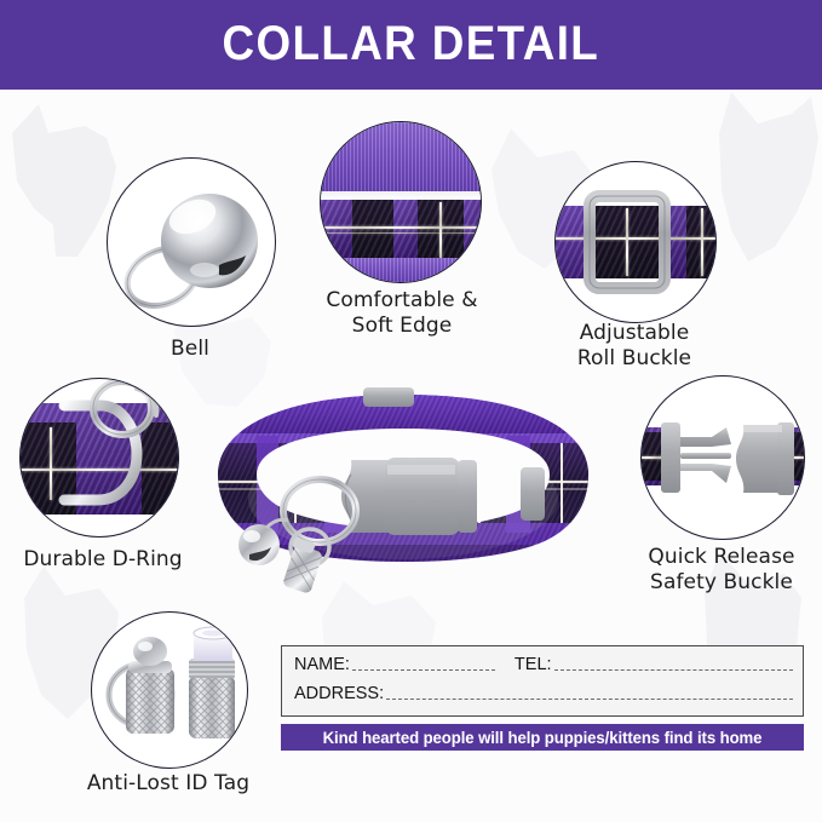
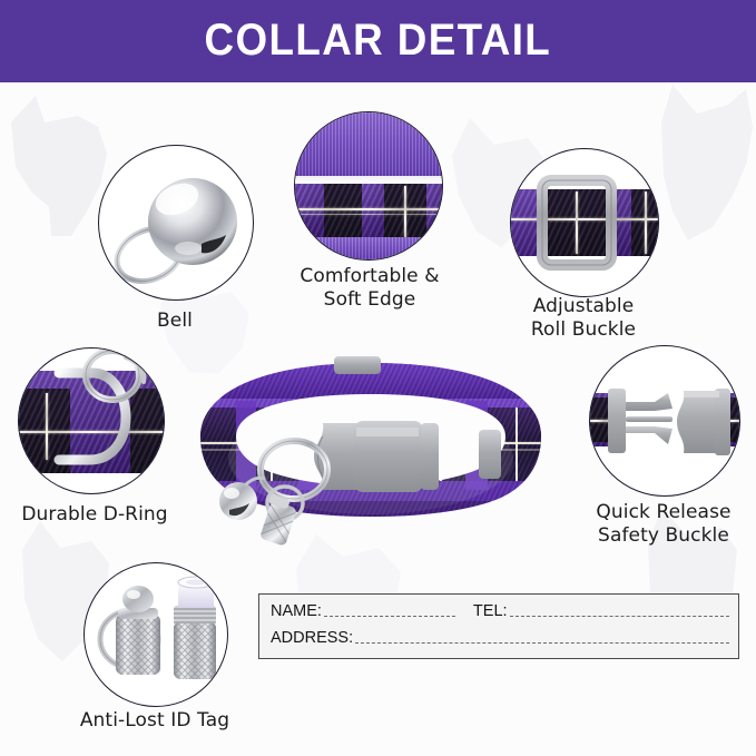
  COLLAR DETAIL
  Bell
  Comfortable &
  Soft Edge
  Adjustable
  Roll Buckle
  Durable D-Ring
  Quick Release
  Safety Buckle
  Anti-Lost ID Tag
  NAME:
  TEL:
  ADDRESS:
- Kind hearted people will help puppies/kittens find its home
